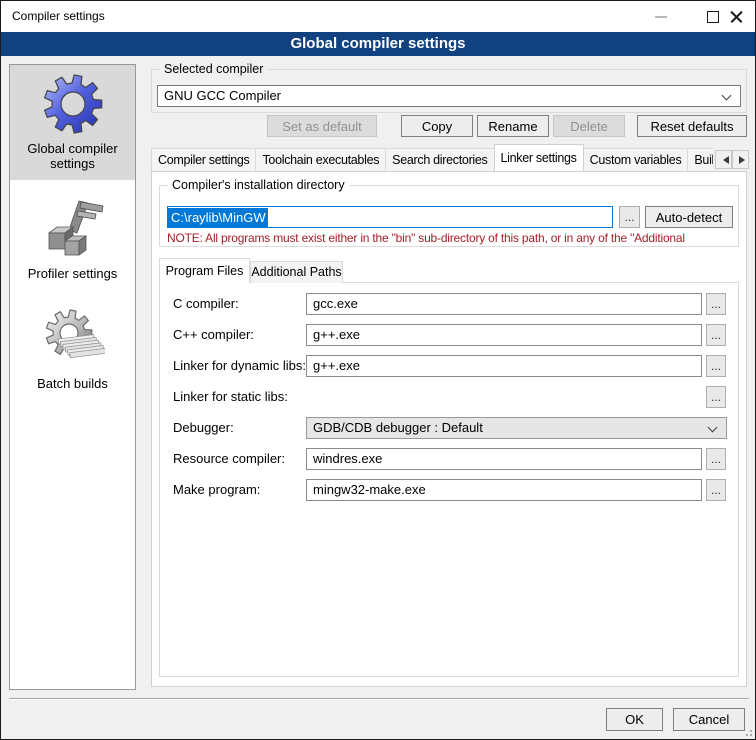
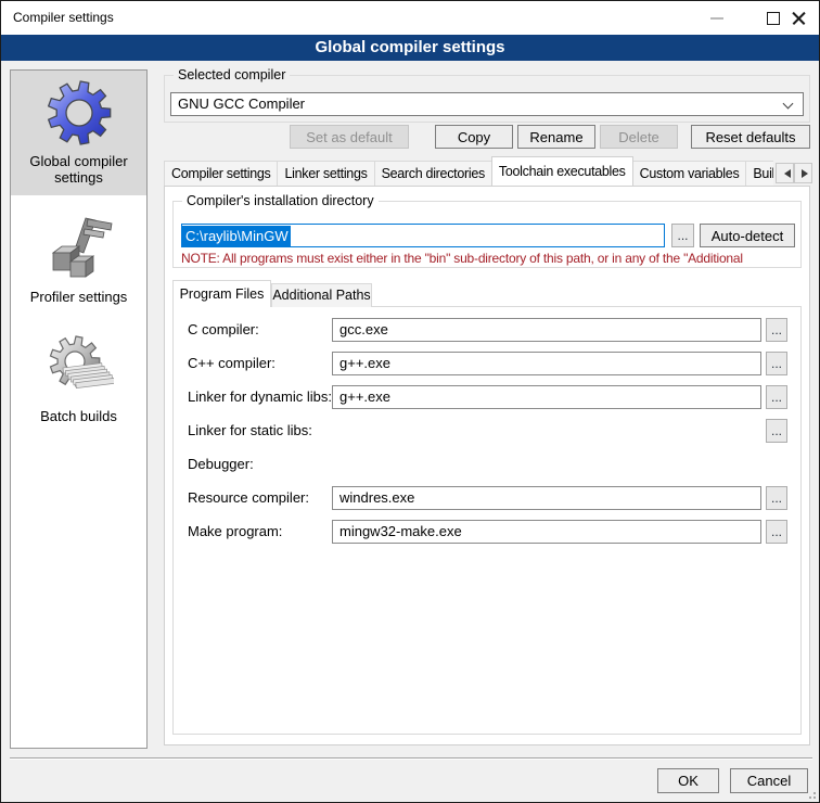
  Compiler settings
  Global compiler settings
  Global compiler settings
  Profiler settings
  Batch builds
  Selected compiler
  GNU GCC Compiler
  Set as default
  Copy
  Rename
  Delete
  Reset defaults
  Compiler settings
- Toolchain executables
+ Linker settings
  Search directories
- Linker settings
+ Toolchain executables
  Custom variables
  Compiler's installation directory
  C:\raylib\MinGW
  ...
  Auto-detect
  NOTE: All programs must exist either in the "bin" sub-directory of this path, or in any of the "Additional
  Program Files
  Additional Paths
  C compiler:
  gcc.exe
  ...
  C++ compiler:
  g++.exe
  ...
  Linker for dynamic libs:
  g++.exe
  ...
  Linker for static libs:
  ...
  Debugger:
- GDB/CDB debugger : Default
  Resource compiler:
  windres.exe
  ...
  Make program:
  mingw32-make.exe
  ...
  OK
  Cancel
